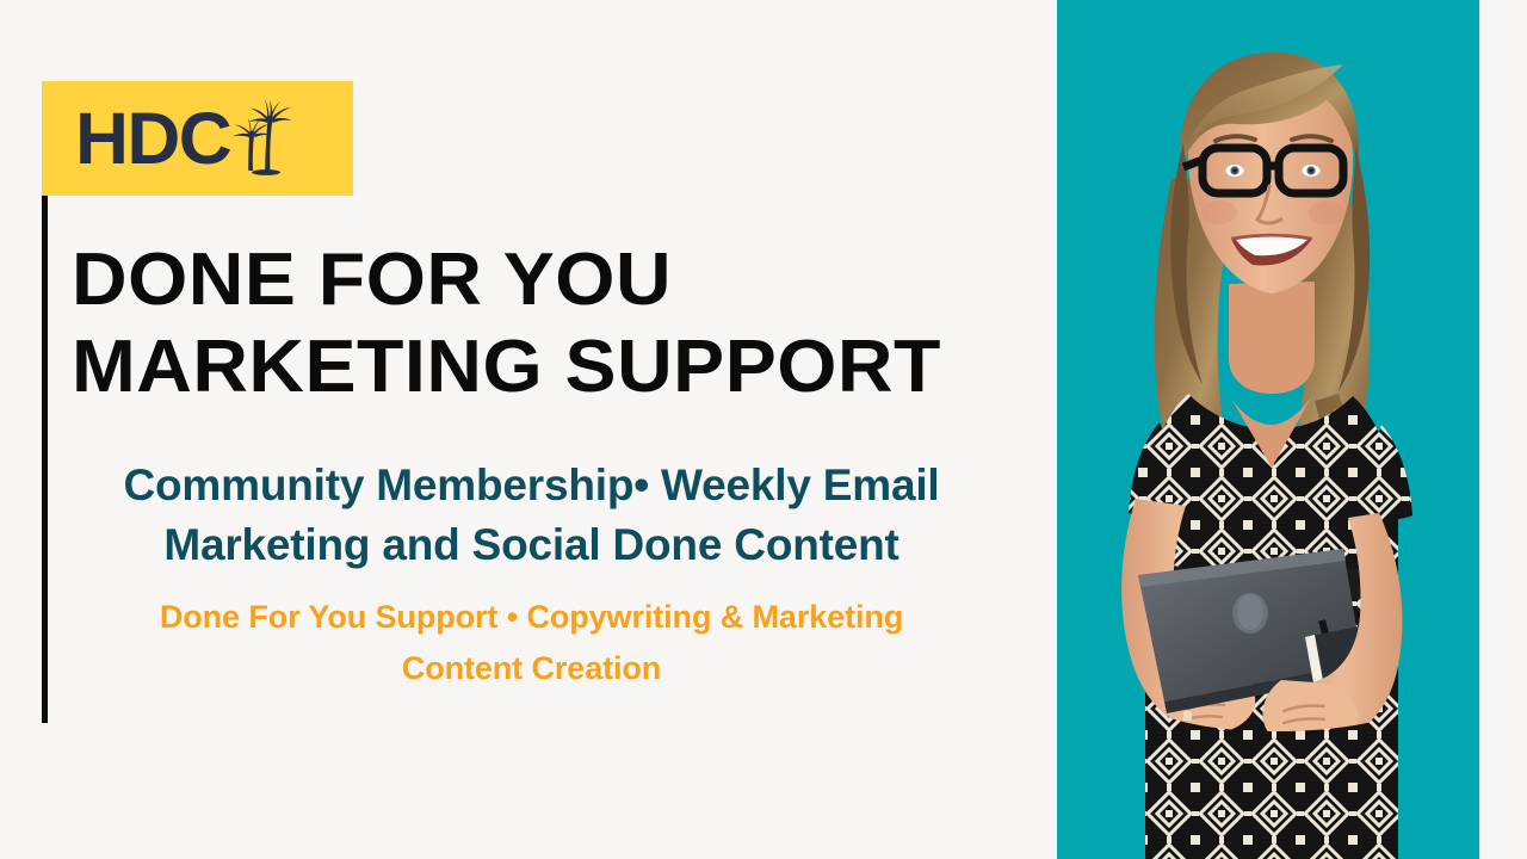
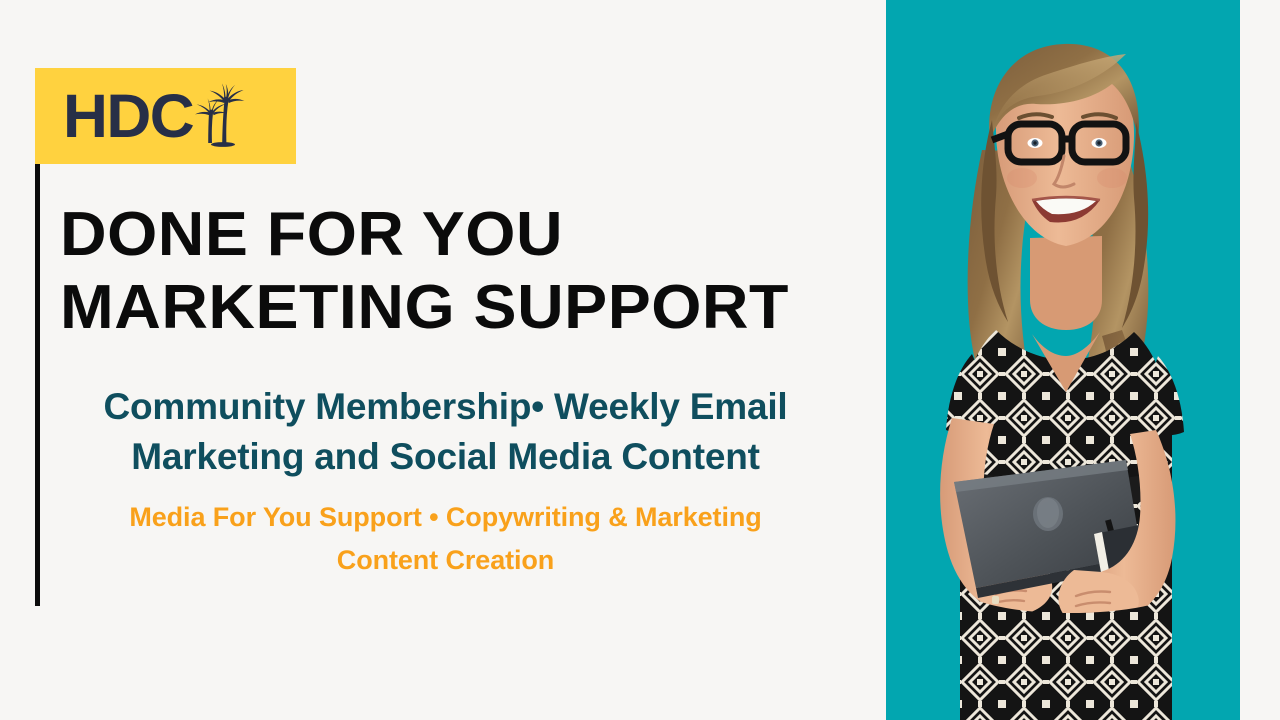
  HDC
  DONE FOR YOU
  MARKETING SUPPORT
  Community Membership• Weekly Email
- Marketing and Social Done Content
+ Marketing and Social Media Content
- Done For You Support • Copywriting & Marketing
+ Media For You Support • Copywriting & Marketing
  Content Creation
